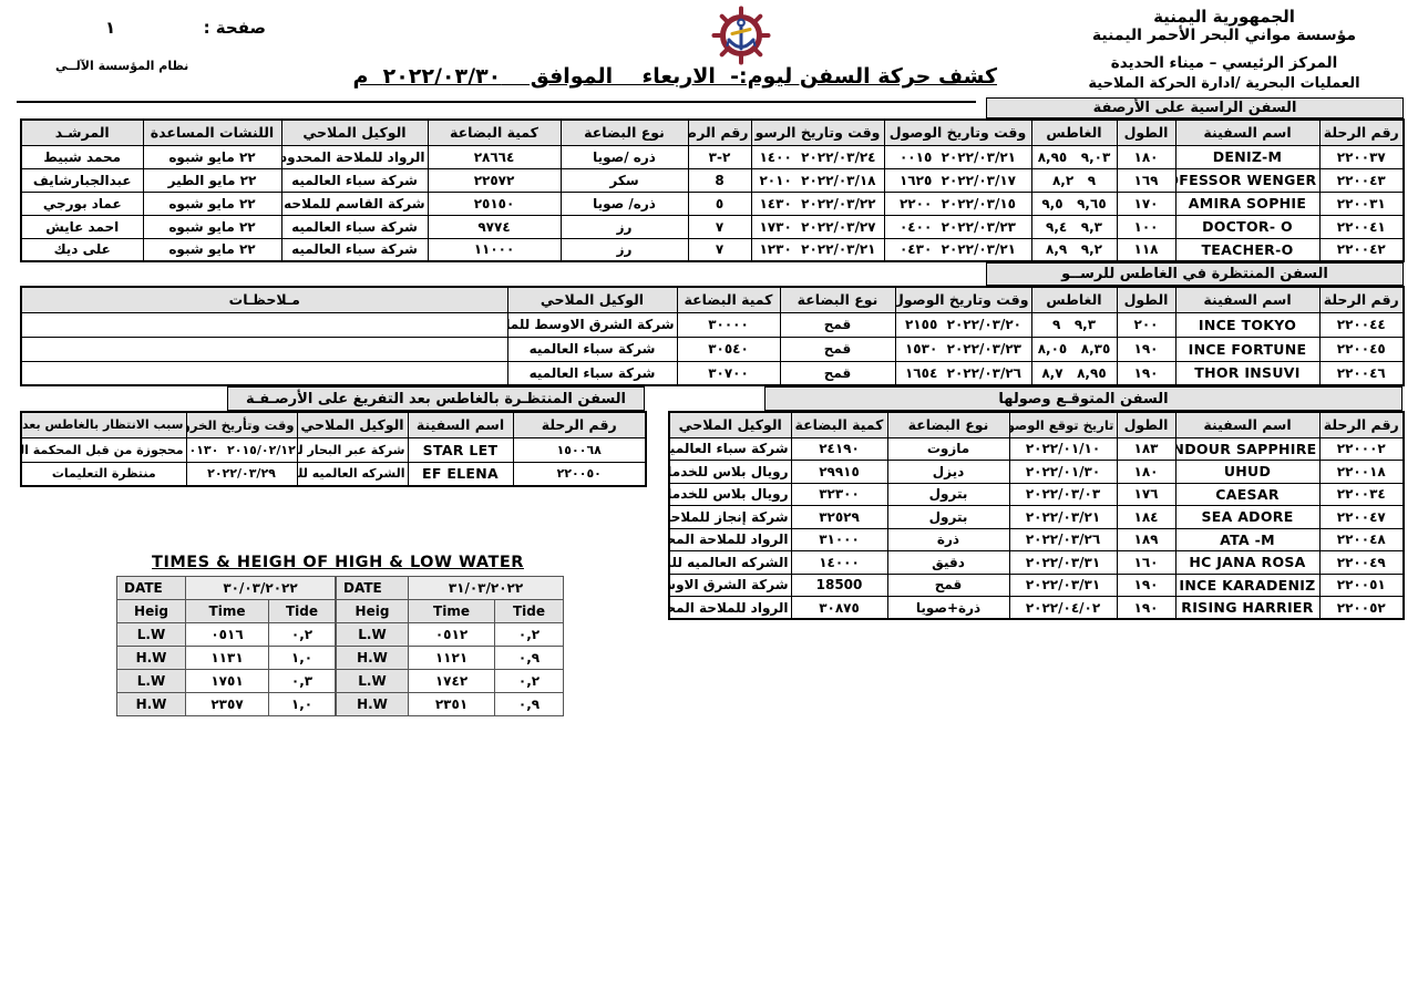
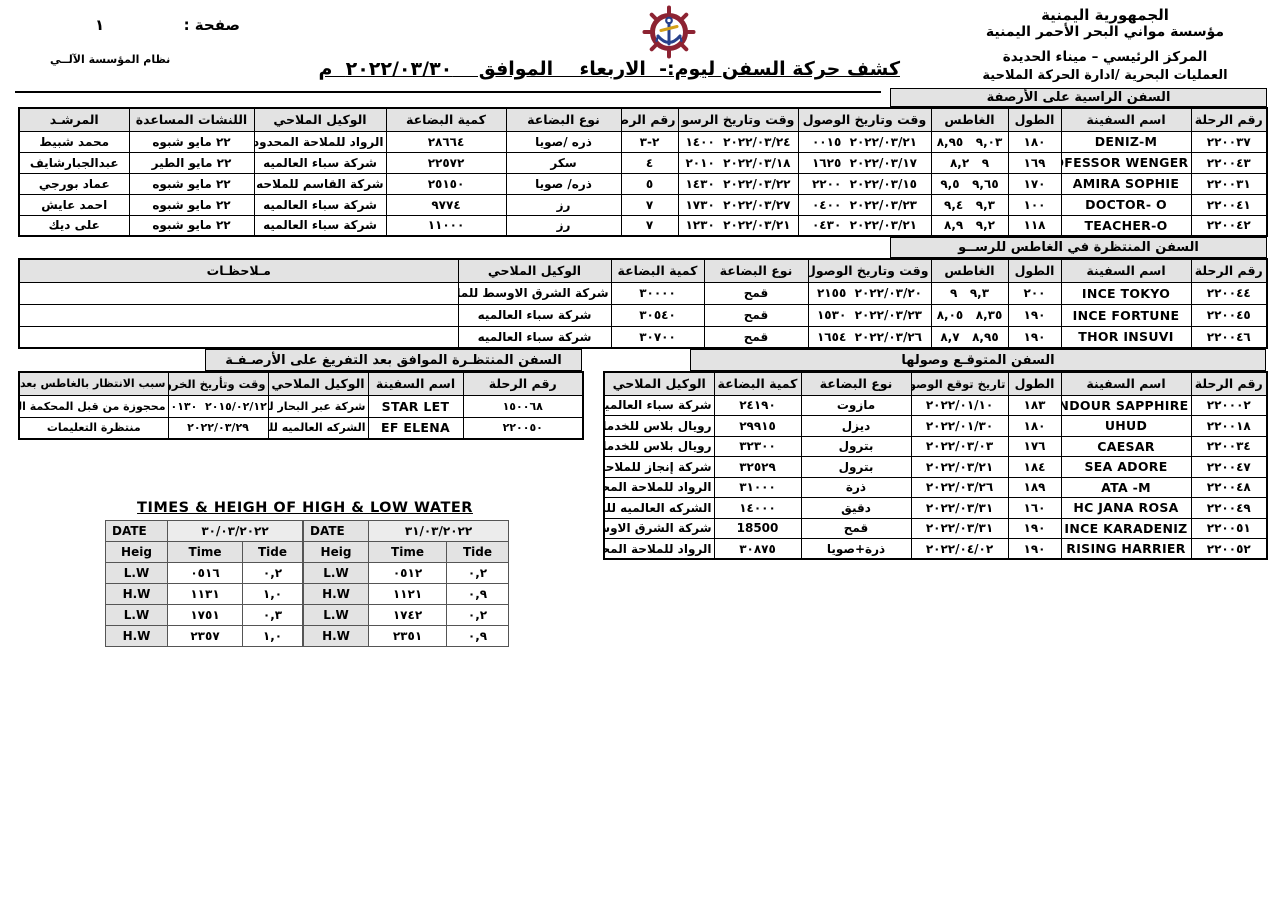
  الجمهورية اليمنية
  مؤسسة مواني البحر الأحمر اليمنية
  المركز الرئيسي – ميناء الحديدة
  العمليات البحرية /ادارة الحركة الملاحية
  كشف حركة السفن ليوم:- الاربعاء الموافق ٢٠٢٢/٠٣/٣٠ م
  صفحة :
  ١
  نظام المؤسسة الآلــي
  السفن الراسية على الأرصفة
  رقم الرحلة	اسم السفينة	الطول	الغاطس	وقت وتاريخ الوصول	وقت وتاريخ الرسو	رقم الرص	نوع البضاعة	كمية البضاعة	الوكيل الملاحي	اللنشات المساعدة	المرشـد
  ٢٢٠٠٣٧	DENIZ-M	١٨٠	٩,٠٣ ٨,٩٥	٢٠٢٢/٠٣/٢١ ٠٠١٥	٢٠٢٢/٠٣/٢٤ ١٤٠٠	٢-٣	ذره /صويا	٢٨٦٦٤	الرواد للملاحة المحدود	٢٢ مايو شبوه	محمد شبيط
- ٢٢٠٠٤٣	FESSOR WENGER	١٦٩	٩ ٨,٢	٢٠٢٢/٠٣/١٧ ١٦٢٥	٢٠٢٢/٠٣/١٨ ٢٠١٠	8	سكر	٢٢٥٧٢	شركة سباء العالميه	٢٢ مايو الطير	عبدالجبارشايف
+ ٢٢٠٠٤٣	FESSOR WENGER	١٦٩	٩ ٨,٢	٢٠٢٢/٠٣/١٧ ١٦٢٥	٢٠٢٢/٠٣/١٨ ٢٠١٠	٤	سكر	٢٢٥٧٢	شركة سباء العالميه	٢٢ مايو الطير	عبدالجبارشايف
  ٢٢٠٠٣١	AMIRA SOPHIE	١٧٠	٩,٦٥ ٩,٥	٢٠٢٢/٠٣/١٥ ٢٢٠٠	٢٠٢٢/٠٣/٢٢ ١٤٣٠	٥	ذره/ صويا	٢٥١٥٠	شركة القاسم للملاحه	٢٢ مايو شبوه	عماد بورجي
  ٢٢٠٠٤١	DOCTOR- O	١٠٠	٩,٣ ٩,٤	٢٠٢٢/٠٣/٢٣ ٠٤٠٠	٢٠٢٢/٠٣/٢٧ ١٧٣٠	٧	رز	٩٧٧٤	شركة سباء العالميه	٢٢ مايو شبوه	احمد عايش
  ٢٢٠٠٤٢	TEACHER-O	١١٨	٩,٢ ٨,٩	٢٠٢٢/٠٣/٢١ ٠٤٣٠	٢٠٢٢/٠٣/٢١ ١٢٣٠	٧	رز	١١٠٠٠	شركة سباء العالميه	٢٢ مايو شبوه	على ديك
  السفن المنتظرة في الغاطس للرســو
  رقم الرحلة	اسم السفينة	الطول	الغاطس	وقت وتاريخ الوصول	نوع البضاعة	كمية البضاعة	الوكيل الملاحي	مـلاحظـات
  ٢٢٠٠٤٤	INCE TOKYO	٢٠٠	٩,٣ ٩	٢٠٢٢/٠٣/٢٠ ٢١٥٥	قمح	٣٠٠٠٠	شركة الشرق الاوسط للمل
  ٢٢٠٠٤٥	INCE FORTUNE	١٩٠	٨,٣٥ ٨,٠٥	٢٠٢٢/٠٣/٢٣ ١٥٣٠	قمح	٣٠٥٤٠	شركة سباء العالميه
  ٢٢٠٠٤٦	THOR INSUVI	١٩٠	٨,٩٥ ٨,٧	٢٠٢٢/٠٣/٢٦ ١٦٥٤	قمح	٣٠٧٠٠	شركة سباء العالميه
- السفن المنتظـرة بالغاطس بعد التفريغ على الأرصـفـة
+ السفن المنتظـرة الموافق بعد التفريغ على الأرصـفـة
  رقم الرحلة	اسم السفينة	الوكيل الملاحي	وقت وتأريخ الخرو	سبب الانتظار بالغاطس بعد
  ١٥٠٠٦٨	STAR LET	شركة عبر البحار لل	٢٠١٥/٠٢/١٢ ٠١٣٠	محجوزة من قبل المحكمة ال
  ٢٢٠٠٥٠	EF ELENA	الشركه العالميه لل	٢٠٢٢/٠٣/٢٩	منتظرة التعليمات
  السفن المتوقـع وصولها
  رقم الرحلة	اسم السفينة	الطول	تاريخ توقع الوصو	نوع البضاعة	كمية البضاعة	الوكيل الملاحي
  ٢٢٠٠٠٢	NDOUR SAPPHIRE	١٨٣	٢٠٢٢/٠١/١٠	مازوت	٢٤١٩٠	شركة سباء العالمي
  ٢٢٠٠١٨	UHUD	١٨٠	٢٠٢٢/٠١/٣٠	ديزل	٢٩٩١٥	رويال بلاس للخدما
  ٢٢٠٠٣٤	CAESAR	١٧٦	٢٠٢٢/٠٣/٠٣	بترول	٣٢٣٠٠	رويال بلاس للخدما
  ٢٢٠٠٤٧	SEA ADORE	١٨٤	٢٠٢٢/٠٣/٢١	بترول	٣٢٥٢٩	شركة إنجاز للملاح
  ٢٢٠٠٤٨	ATA -M	١٨٩	٢٠٢٢/٠٣/٢٦	ذرة	٣١٠٠٠	الرواد للملاحة المح
  ٢٢٠٠٤٩	HC JANA ROSA	١٦٠	٢٠٢٢/٠٣/٣١	دقيق	١٤٠٠٠	الشركه العالميه لل
  ٢٢٠٠٥١	INCE KARADENIZ	١٩٠	٢٠٢٢/٠٣/٣١	قمح	18500	شركة الشرق الاوس
  ٢٢٠٠٥٢	RISING HARRIER	١٩٠	٢٠٢٢/٠٤/٠٢	ذرة+صويا	٣٠٨٧٥	الرواد للملاحة المح
  TIMES & HEIGH OF HIGH & LOW WATER
  DATE	٣٠/٠٣/٢٠٢٢
  Heig	Time	Tide
  L.W	٠٥١٦	٠,٢
  H.W	١١٣١	١,٠
  L.W	١٧٥١	٠,٣
  H.W	٢٣٥٧	١,٠
  DATE	٣١/٠٣/٢٠٢٢
  Heig	Time	Tide
  L.W	٠٥١٢	٠,٢
  H.W	١١٢١	٠,٩
  L.W	١٧٤٢	٠,٢
  H.W	٢٣٥١	٠,٩
